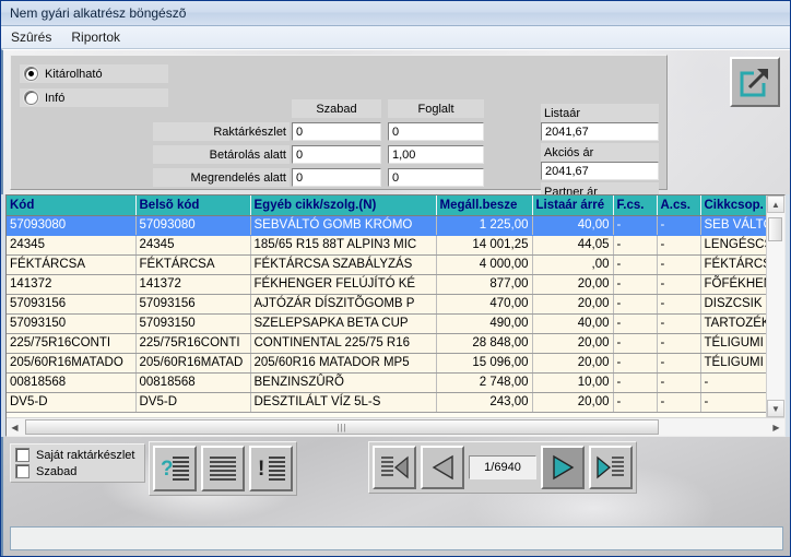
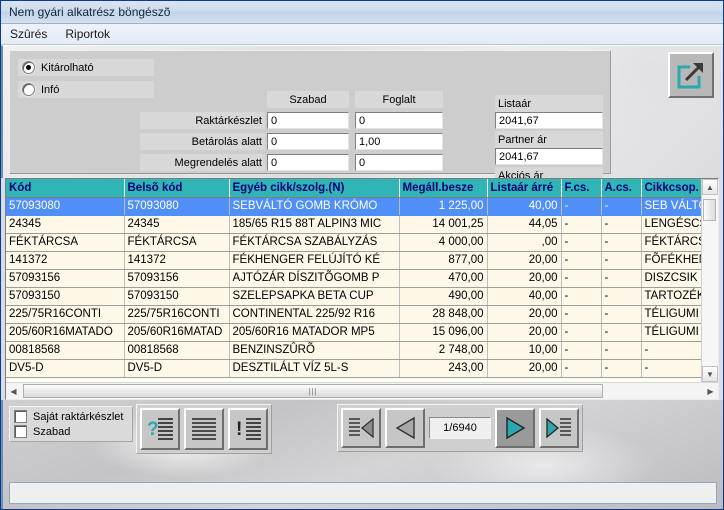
  Nem gyári alkatrész böngészõ
  Szûrés
  Riportok
  Kitárolható
  Infó
  Szabad
  Foglalt
  Raktárkészlet
  0
  0
  Betárolás alatt
  0
  1,00
  Megrendelés alatt
  0
  0
  Listaár
  2041,67
- Akciós ár
+ Partner ár
  2041,67
- Partner ár
+ Akciós ár
  Kód	Belsõ kód	Egyéb cikk/szolg.(N)	Megáll.besze	Listaár árré	F.cs.	A.cs.	Cikkcsop.
  57093080	57093080	SEBVÁLTÓ GOMB KRÓMO	1 225,00	40,00	-	-	SEB VÁLT
  24345	24345	185/65 R15 88T ALPIN3 MIC	14 001,25	44,05	-	-	LENGÉSC
  FÉKTÁRCSA	FÉKTÁRCSA	FÉKTÁRCSA SZABÁLYZÁS	4 000,00	,00	-	-	FÉKTÁRC
  141372	141372	FÉKHENGER FELÚJÍTÓ KÉ	877,00	20,00	-	-	FÕFÉKHE
  57093156	57093156	AJTÓZÁR DÍSZITÕGOMB P	470,00	20,00	-	-	DISZCSIK
  57093150	57093150	SZELEPSAPKA BETA CUP	490,00	40,00	-	-	TARTOZÉ
- 225/75R16CONTI	225/75R16CONTI	CONTINENTAL 225/75 R16	28 848,00	20,00	-	-	TÉLIGUMI
+ 225/75R16CONTI	225/75R16CONTI	CONTINENTAL 225/92 R16	28 848,00	20,00	-	-	TÉLIGUMI
  205/60R16MATADO	205/60R16MATAD	205/60R16 MATADOR MP5	15 096,00	20,00	-	-	TÉLIGUMI
  00818568	00818568	BENZINSZÛRÕ	2 748,00	10,00	-	-	-
  DV5-D	DV5-D	DESZTILÁLT VÍZ 5L-S	243,00	20,00	-	-	-
  ▲
  ▼
  ◀
  |||
  ▶
  Saját raktárkészlet
  Szabad
  ?
  !
  1/6940
